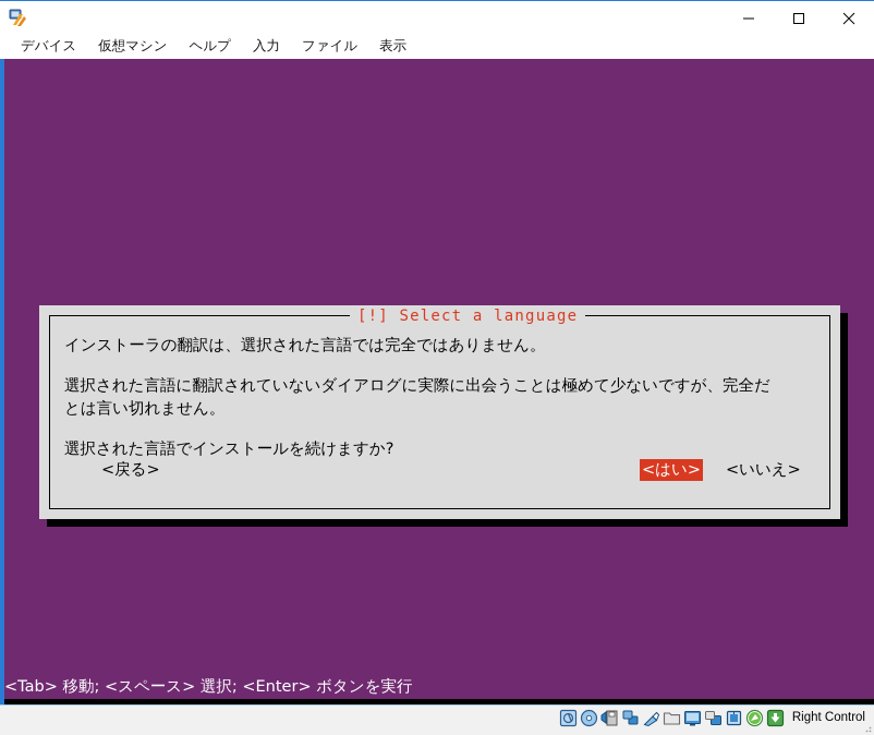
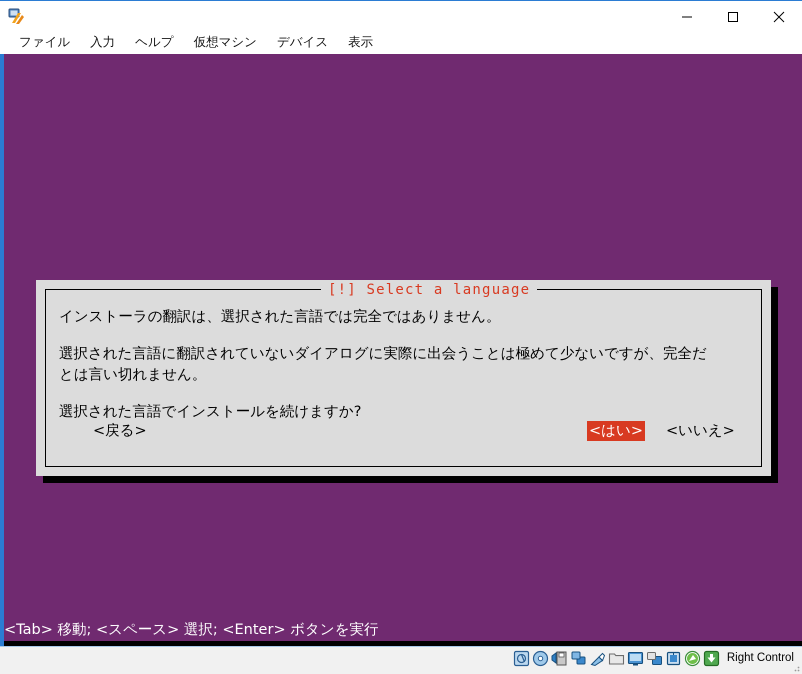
- デバイス
+ ファイル
- 仮想マシン
+ 入力
  ヘルプ
- 入力
+ 仮想マシン
- ファイル
+ デバイス
  表示
  [!] Select a language
  インストーラの翻訳は、選択された言語では完全ではありません。
  選択された言語に翻訳されていないダイアログに実際に出会うことは極めて少ないですが、完全だ
  とは言い切れません。
  選択された言語でインストールを続けますか?
  <戻る>
  <はい>
  <いいえ>
  <Tab> 移動; <スペース> 選択; <Enter> ボタンを実行
  Right Control
